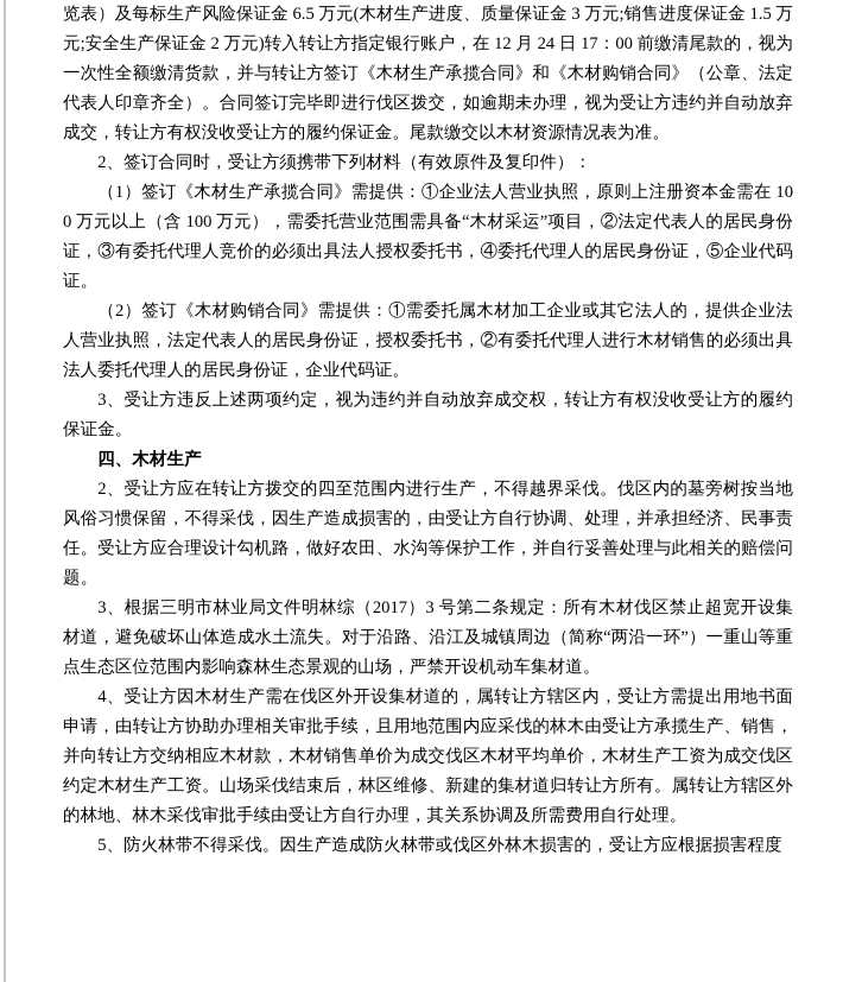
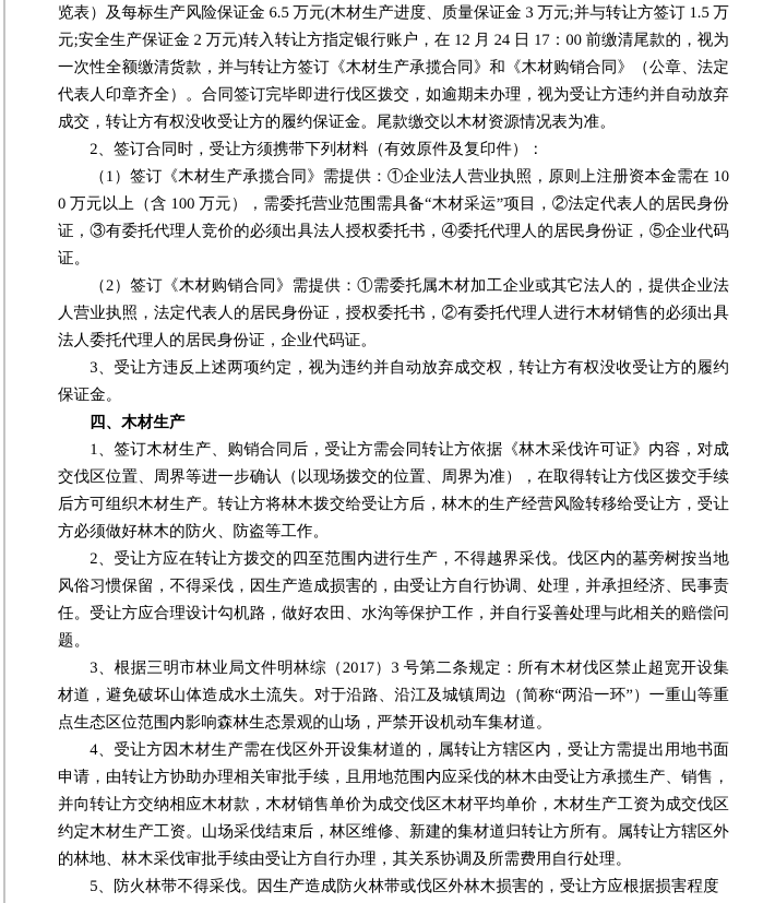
- 览表）及每标生产风险保证金 6.5 万元(木材生产进度、质量保证金 3 万元;销售进度保证金 1.5 万元;安全生产保证金 2 万元)转入转让方指定银行账户，在 12 月 24 日 17：00 前缴清尾款的，视为一次性全额缴清货款，并与转让方签订《木材生产承揽合同》和《木材购销合同》（公章、法定代表人印章齐全）。合同签订完毕即进行伐区拨交，如逾期未办理，视为受让方违约并自动放弃成交，转让方有权没收受让方的履约保证金。尾款缴交以木材资源情况表为准。
+ 览表）及每标生产风险保证金 6.5 万元(木材生产进度、质量保证金 3 万元;并与转让方签订 1.5 万元;安全生产保证金 2 万元)转入转让方指定银行账户，在 12 月 24 日 17：00 前缴清尾款的，视为一次性全额缴清货款，并与转让方签订《木材生产承揽合同》和《木材购销合同》（公章、法定代表人印章齐全）。合同签订完毕即进行伐区拨交，如逾期未办理，视为受让方违约并自动放弃成交，转让方有权没收受让方的履约保证金。尾款缴交以木材资源情况表为准。
  2、签订合同时，受让方须携带下列材料（有效原件及复印件）：
  （1）签订《木材生产承揽合同》需提供：①企业法人营业执照，原则上注册资本金需在 100 万元以上（含 100 万元），需委托营业范围需具备“木材采运”项目，②法定代表人的居民身份证，③有委托代理人竞价的必须出具法人授权委托书，④委托代理人的居民身份证，⑤企业代码证。
  （2）签订《木材购销合同》需提供：①需委托属木材加工企业或其它法人的，提供企业法人营业执照，法定代表人的居民身份证，授权委托书，②有委托代理人进行木材销售的必须出具法人委托代理人的居民身份证，企业代码证。
  3、受让方违反上述两项约定，视为违约并自动放弃成交权，转让方有权没收受让方的履约保证金。
  四、木材生产
+ 1、签订木材生产、购销合同后，受让方需会同转让方依据《林木采伐许可证》内容，对成交伐区位置、周界等进一步确认（以现场拨交的位置、周界为准），在取得转让方伐区拨交手续后方可组织木材生产。转让方将林木拨交给受让方后，林木的生产经营风险转移给受让方，受让方必须做好林木的防火、防盗等工作。
  2、受让方应在转让方拨交的四至范围内进行生产，不得越界采伐。伐区内的墓旁树按当地风俗习惯保留，不得采伐，因生产造成损害的，由受让方自行协调、处理，并承担经济、民事责任。受让方应合理设计勾机路，做好农田、水沟等保护工作，并自行妥善处理与此相关的赔偿问题。
  3、根据三明市林业局文件明林综（2017）3 号第二条规定：所有木材伐区禁止超宽开设集材道，避免破坏山体造成水土流失。对于沿路、沿江及城镇周边（简称“两沿一环”）一重山等重点生态区位范围内影响森林生态景观的山场，严禁开设机动车集材道。
  4、受让方因木材生产需在伐区外开设集材道的，属转让方辖区内，受让方需提出用地书面申请，由转让方协助办理相关审批手续，且用地范围内应采伐的林木由受让方承揽生产、销售，并向转让方交纳相应木材款，木材销售单价为成交伐区木材平均单价，木材生产工资为成交伐区约定木材生产工资。山场采伐结束后，林区维修、新建的集材道归转让方所有。属转让方辖区外的林地、林木采伐审批手续由受让方自行办理，其关系协调及所需费用自行处理。
  5、防火林带不得采伐。因生产造成防火林带或伐区外林木损害的，受让方应根据损害程度
